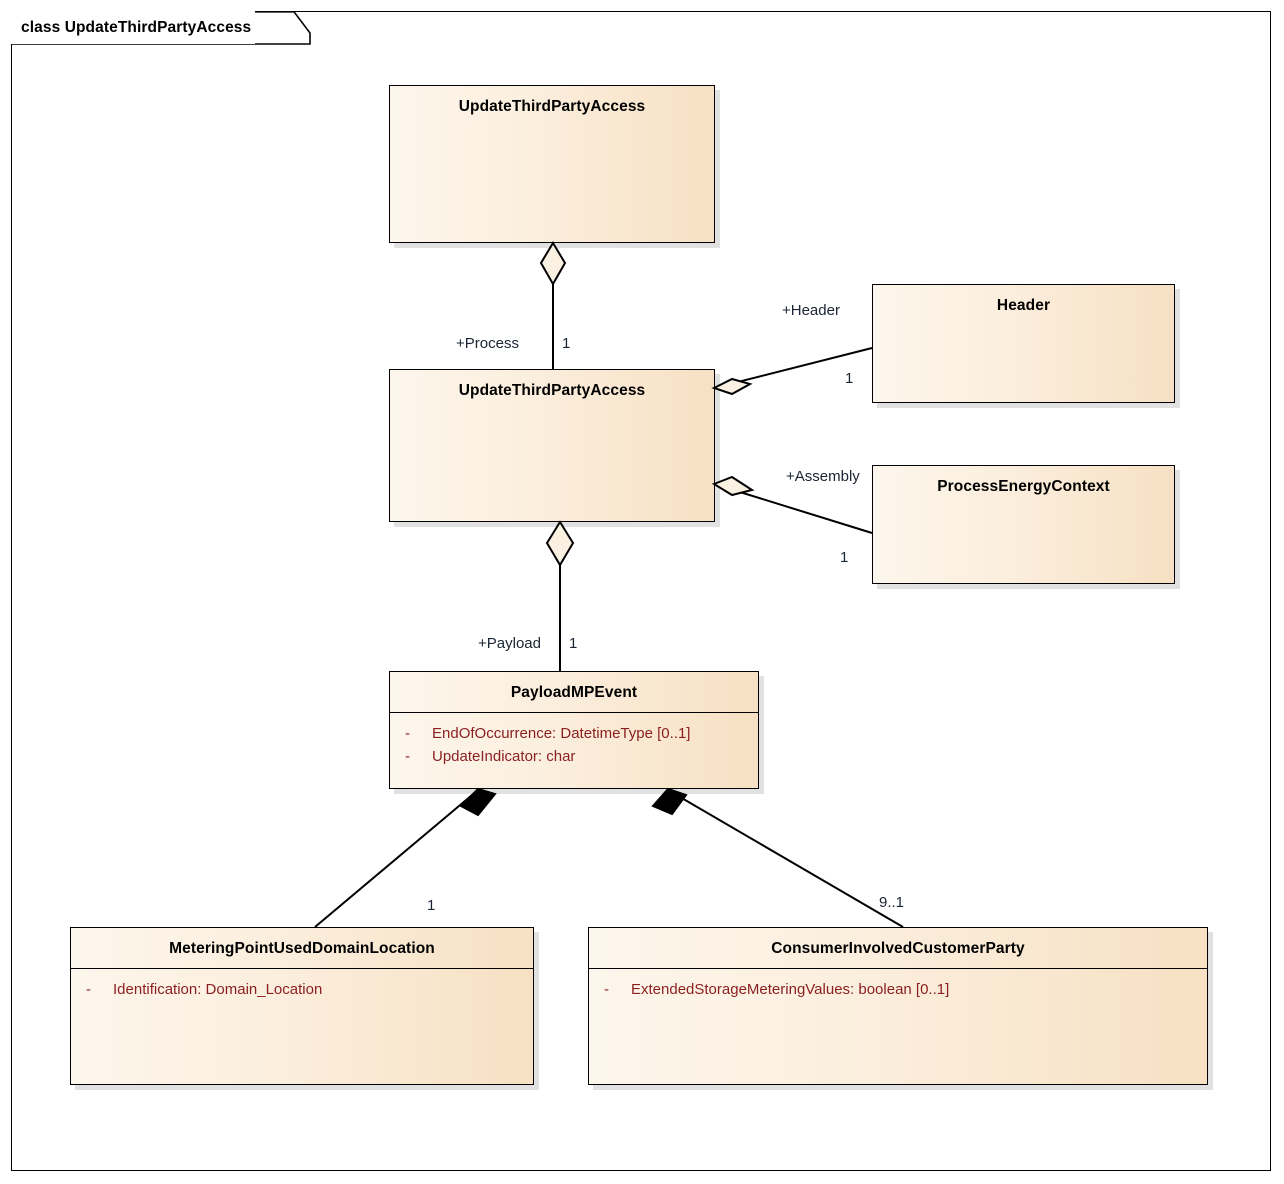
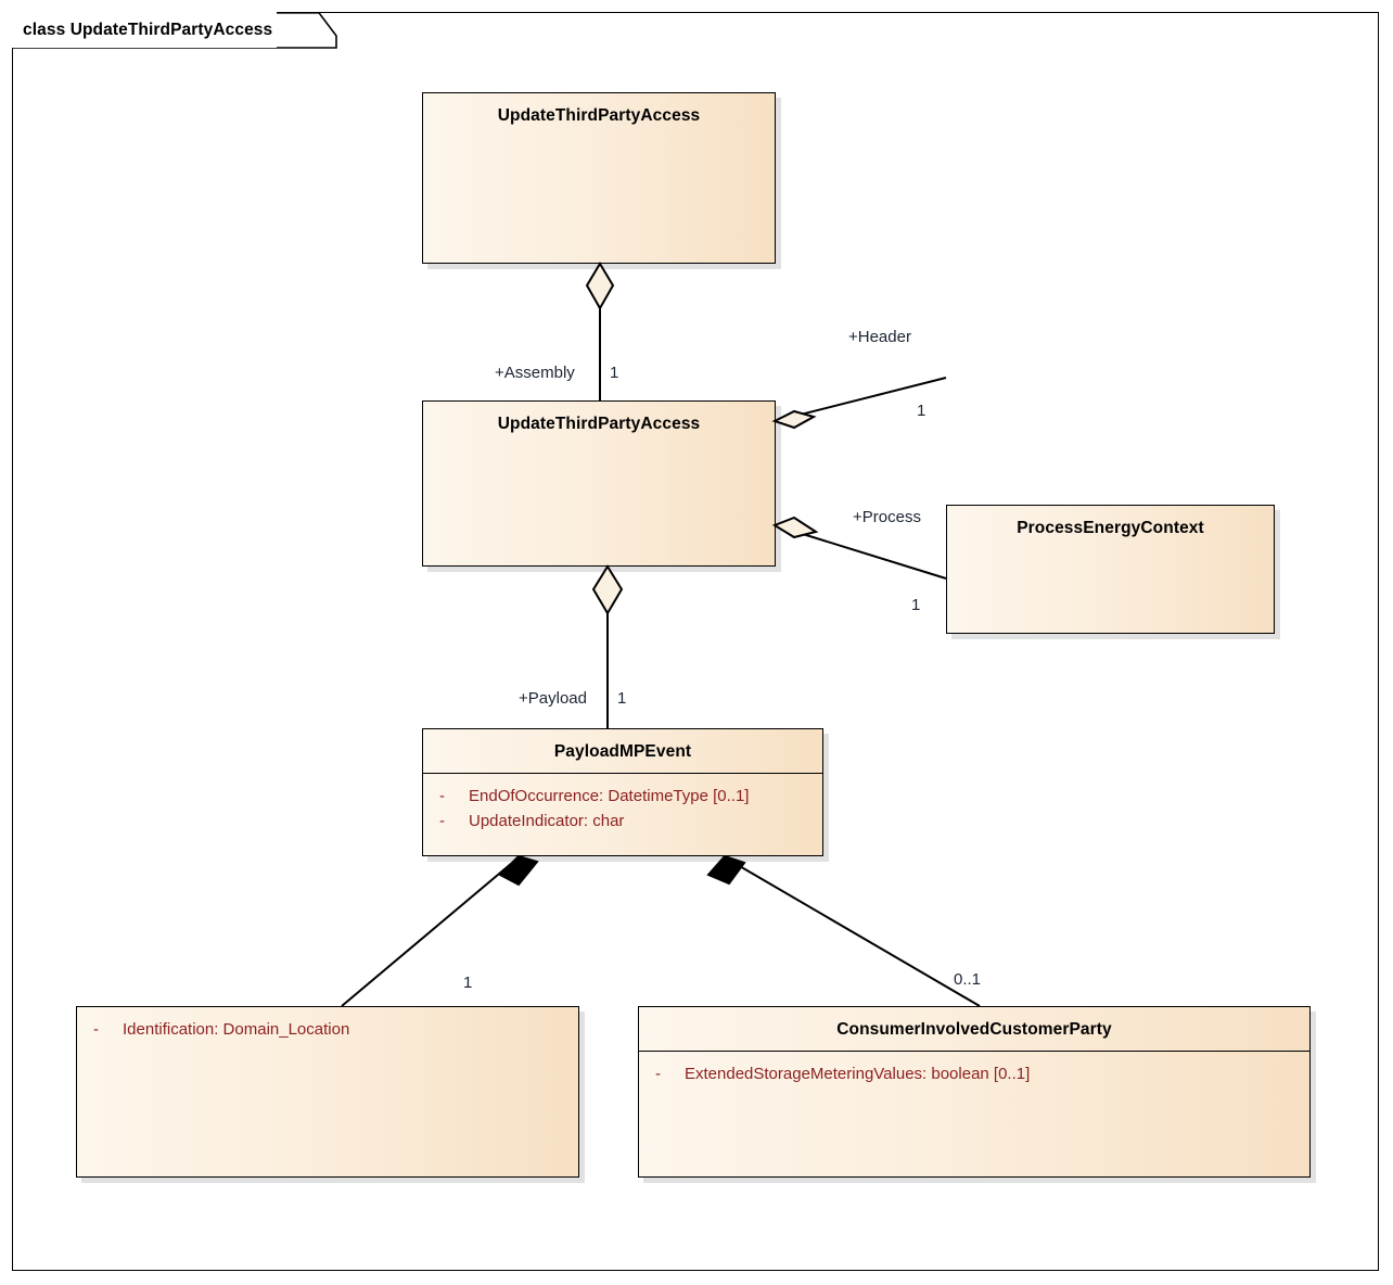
  class UpdateThirdPartyAccess
  UpdateThirdPartyAccess
  UpdateThirdPartyAccess
- Header
  ProcessEnergyContext
  PayloadMPEvent
  -
  EndOfOccurrence: DatetimeType [0..1]
  -
  UpdateIndicator: char
- MeteringPointUsedDomainLocation
  -
  Identification: Domain_Location
  ConsumerInvolvedCustomerParty
  -
  ExtendedStorageMeteringValues: boolean [0..1]
- +Process
+ +Assembly
  1
  +Header
  1
- +Assembly
+ +Process
  1
  +Payload
  1
  1
- 9..1
+ 0..1
